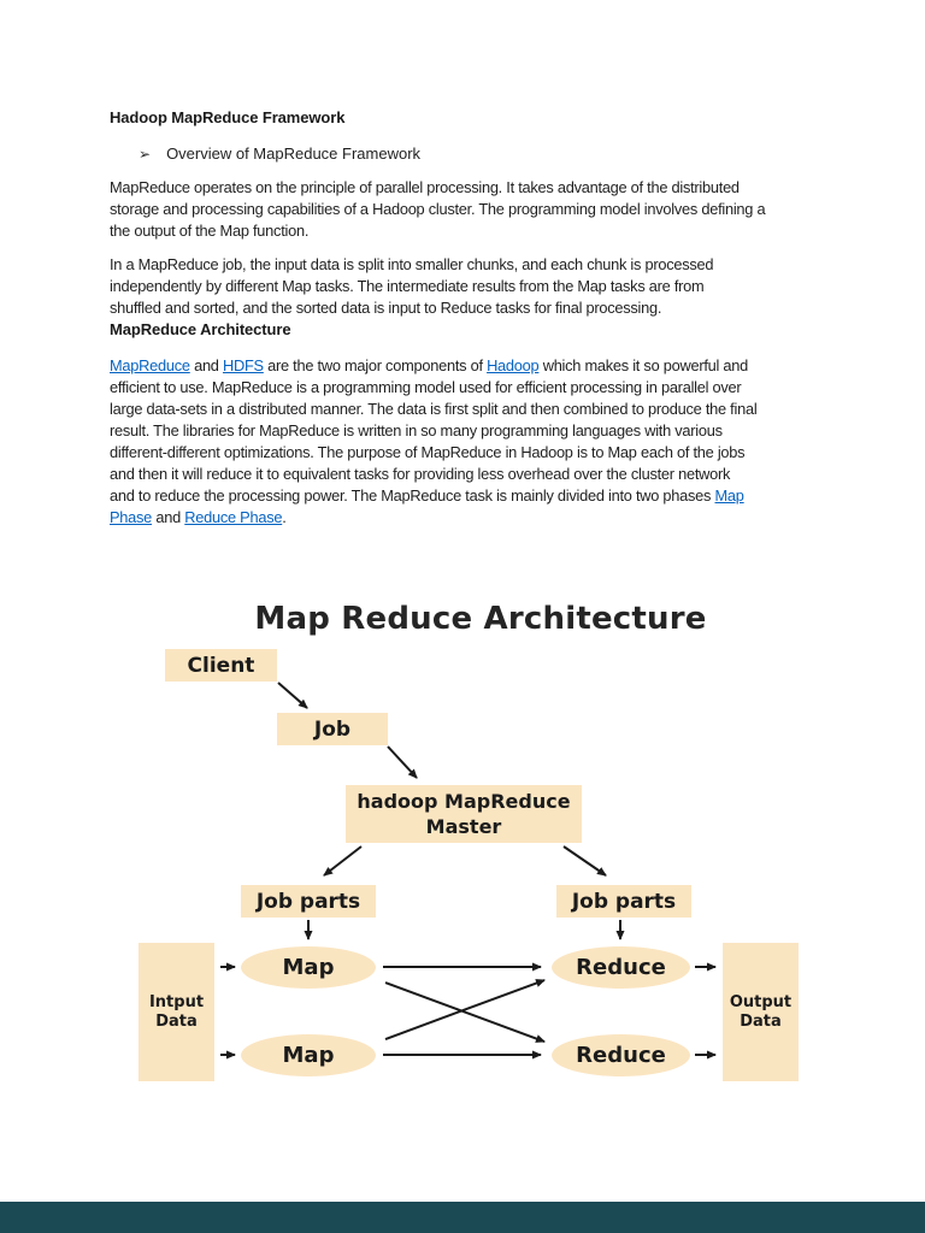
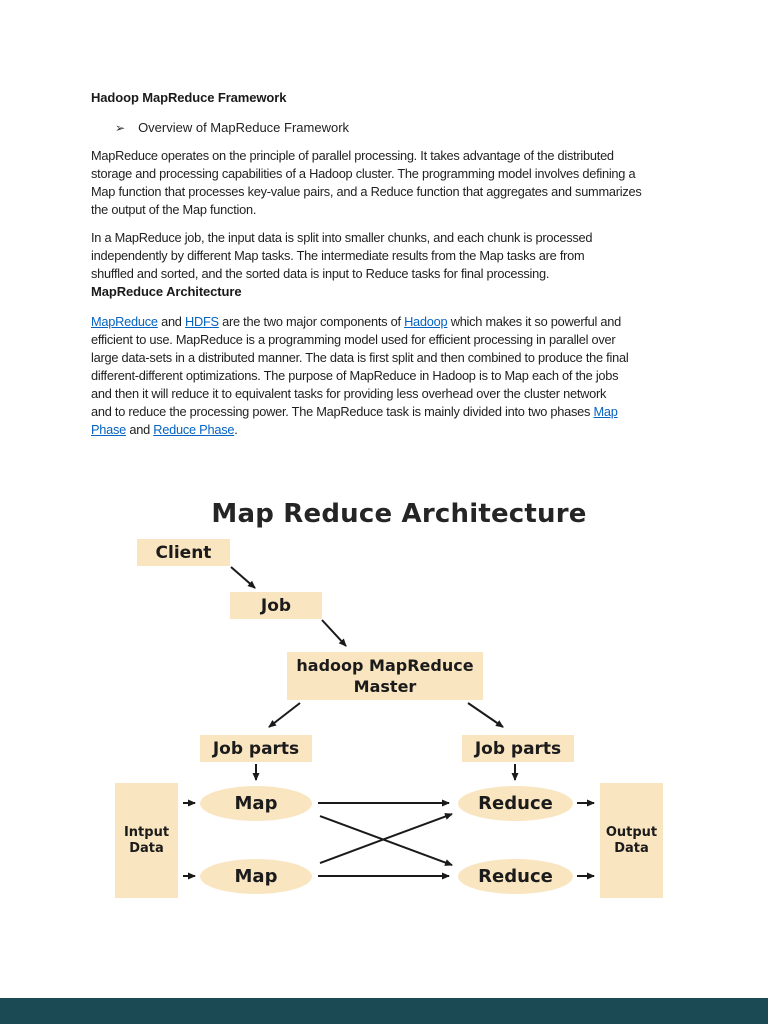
  Hadoop MapReduce Framework
  ➢
  Overview of MapReduce Framework
  MapReduce operates on the principle of parallel processing. It takes advantage of the distributed
  storage and processing capabilities of a Hadoop cluster. The programming model involves defining a
+ Map function that processes key-value pairs, and a Reduce function that aggregates and summarizes
  the output of the Map function.
  In a MapReduce job, the input data is split into smaller chunks, and each chunk is processed
  independently by different Map tasks. The intermediate results from the Map tasks are from
  shuffled and sorted, and the sorted data is input to Reduce tasks for final processing.
  MapReduce Architecture
  MapReduce and HDFS are the two major components of Hadoop which makes it so powerful and
  efficient to use. MapReduce is a programming model used for efficient processing in parallel over
  large data-sets in a distributed manner. The data is first split and then combined to produce the final
- result. The libraries for MapReduce is written in so many programming languages with various
  different-different optimizations. The purpose of MapReduce in Hadoop is to Map each of the jobs
  and then it will reduce it to equivalent tasks for providing less overhead over the cluster network
  and to reduce the processing power. The MapReduce task is mainly divided into two phases Map
  Phase and Reduce Phase.
  Map Reduce Architecture
  Client
  Job
  hadoop MapReduce
  Master
  Job parts
  Job parts
  Map
  Map
  Reduce
  Reduce
  Intput
  Data
  Output
  Data
